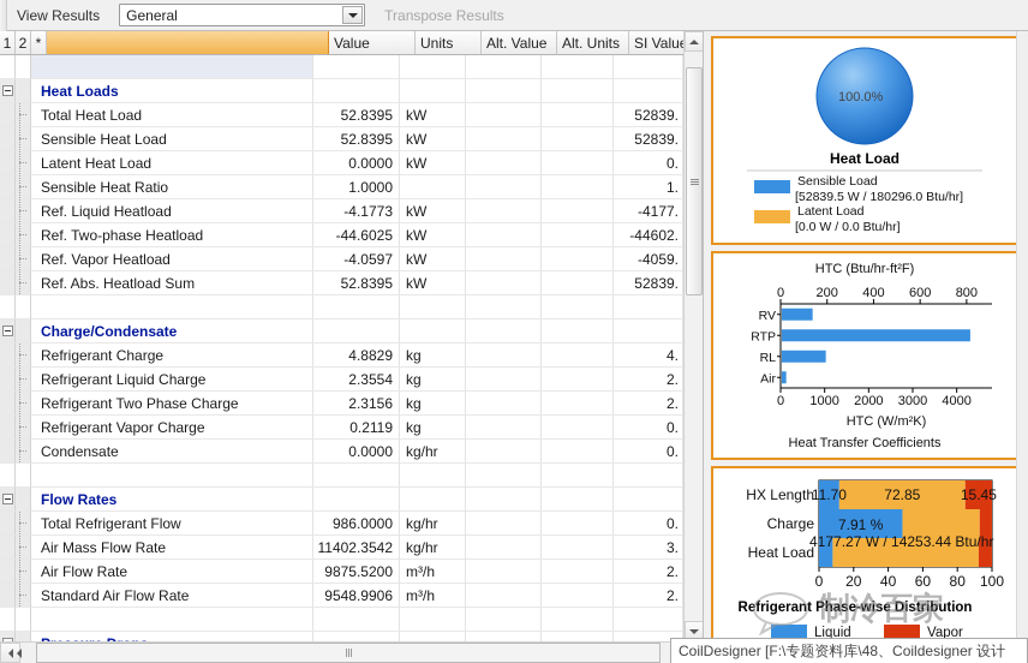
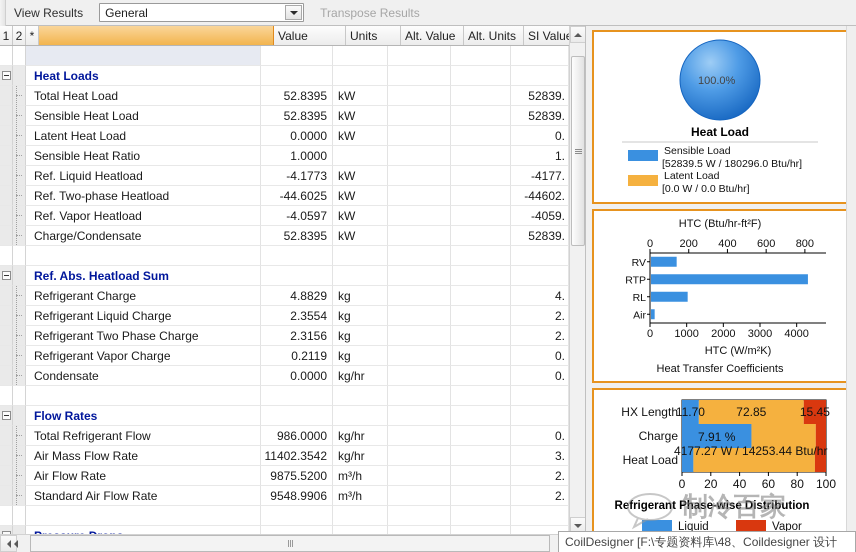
  View Results
  General
  Transpose Results
  1
  2
  *
  Value
  Units
  Alt. Value
  Alt. Units
  SI Valu
  Heat Loads
  Total Heat Load
  52.8395
  kW
  52839.
  Sensible Heat Load
  52.8395
  kW
  52839.
  Latent Heat Load
  0.0000
  kW
  0.
  Sensible Heat Ratio
  1.0000
  1.
  Ref. Liquid Heatload
  -4.1773
  kW
  -4177.
  Ref. Two-phase Heatload
  -44.6025
  kW
  -44602.
  Ref. Vapor Heatload
  -4.0597
  kW
  -4059.
- Ref. Abs. Heatload Sum
+ Charge/Condensate
  52.8395
  kW
  52839.
- Charge/Condensate
+ Ref. Abs. Heatload Sum
  Refrigerant Charge
  4.8829
  kg
  4.
  Refrigerant Liquid Charge
  2.3554
  kg
  2.
  Refrigerant Two Phase Charge
  2.3156
  kg
  2.
  Refrigerant Vapor Charge
  0.2119
  kg
  0.
  Condensate
  0.0000
  kg/hr
  0.
  Flow Rates
  Total Refrigerant Flow
  986.0000
  kg/hr
  0.
  Air Mass Flow Rate
  11402.3542
  kg/hr
  3.
  Air Flow Rate
  9875.5200
  m³/h
  2.
  Standard Air Flow Rate
  9548.9906
  m³/h
  2.
  100.0%
  Heat Load
  Sensible Load
  [52839.5 W / 180296.0 Btu/hr]
  Latent Load
  [0.0 W / 0.0 Btu/hr]
  HTC (Btu/hr-ft²F)
  0
  200
  400
  600
  800
  RV
  RTP
  RL
  Air
  0
  1000
  2000
  3000
  4000
  HTC (W/m²K)
  Heat Transfer Coefficients
  HX Length
  Charge
  Heat Load
  11.70
  72.85
  15.45
  7.91 %
  4177.27 W / 14253.44 Btu/hr
  0
  20
  40
  60
  80
  100
  Refrigerant Phase-wise Distribution
  Liquid
  Vapor
  制冷百家
  CoilDesigner [F:\专题资料库\48、Coildesigner 设计
